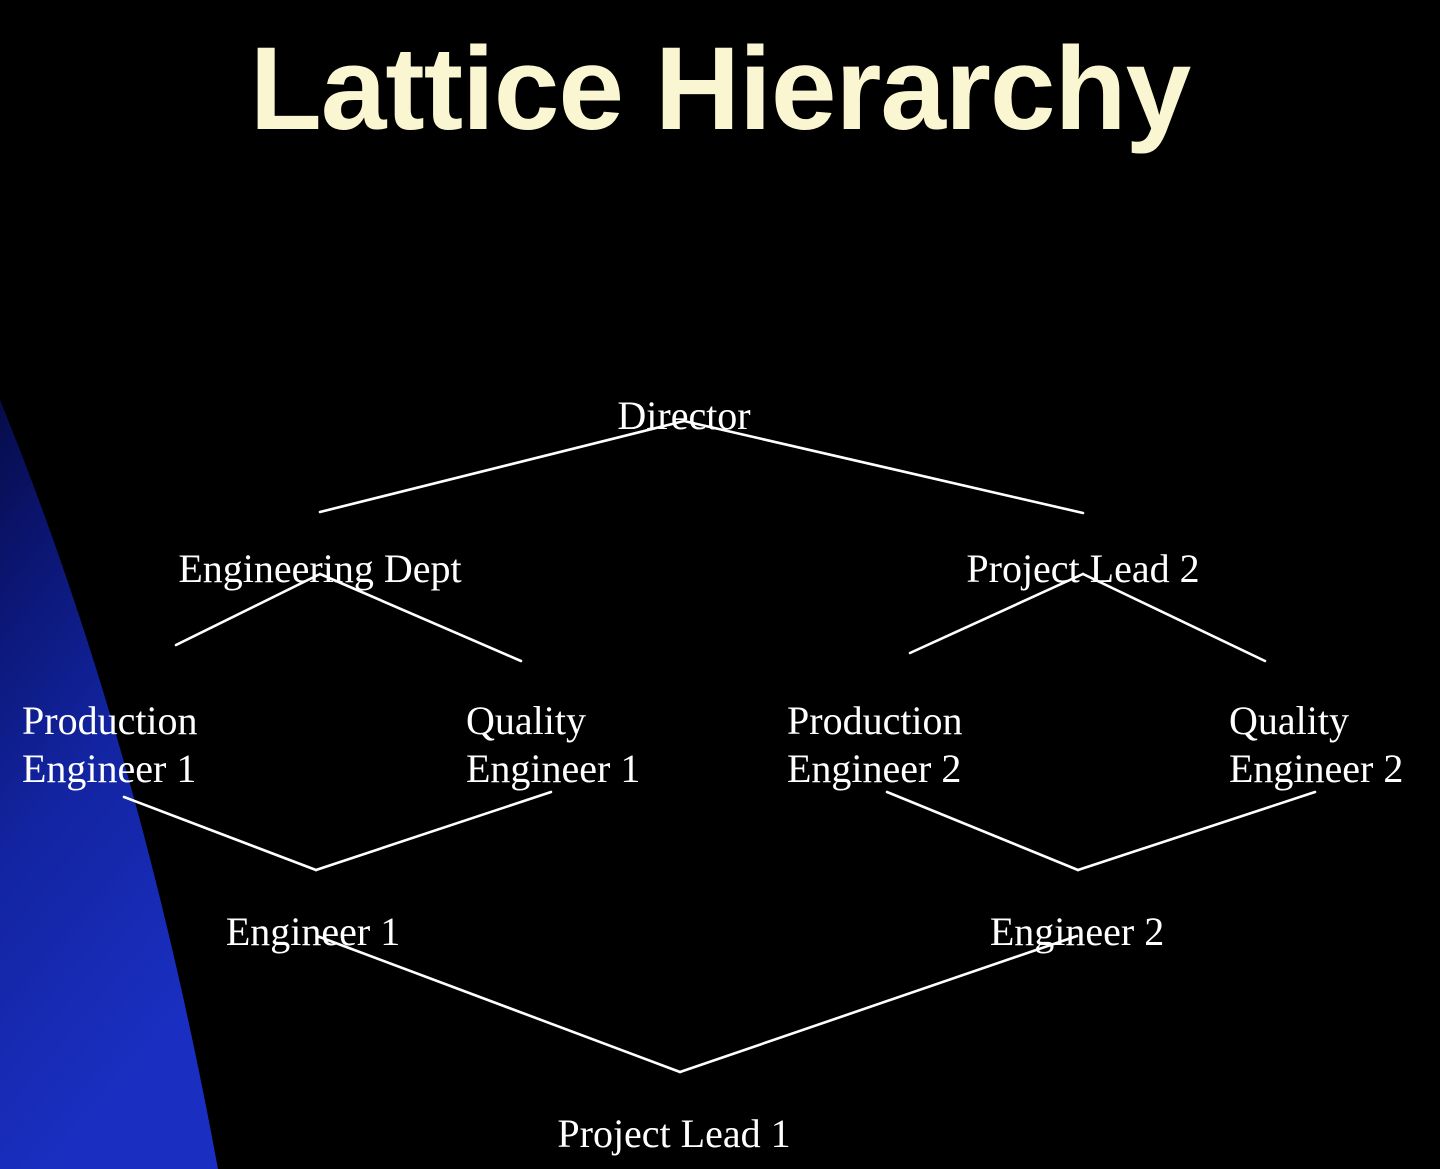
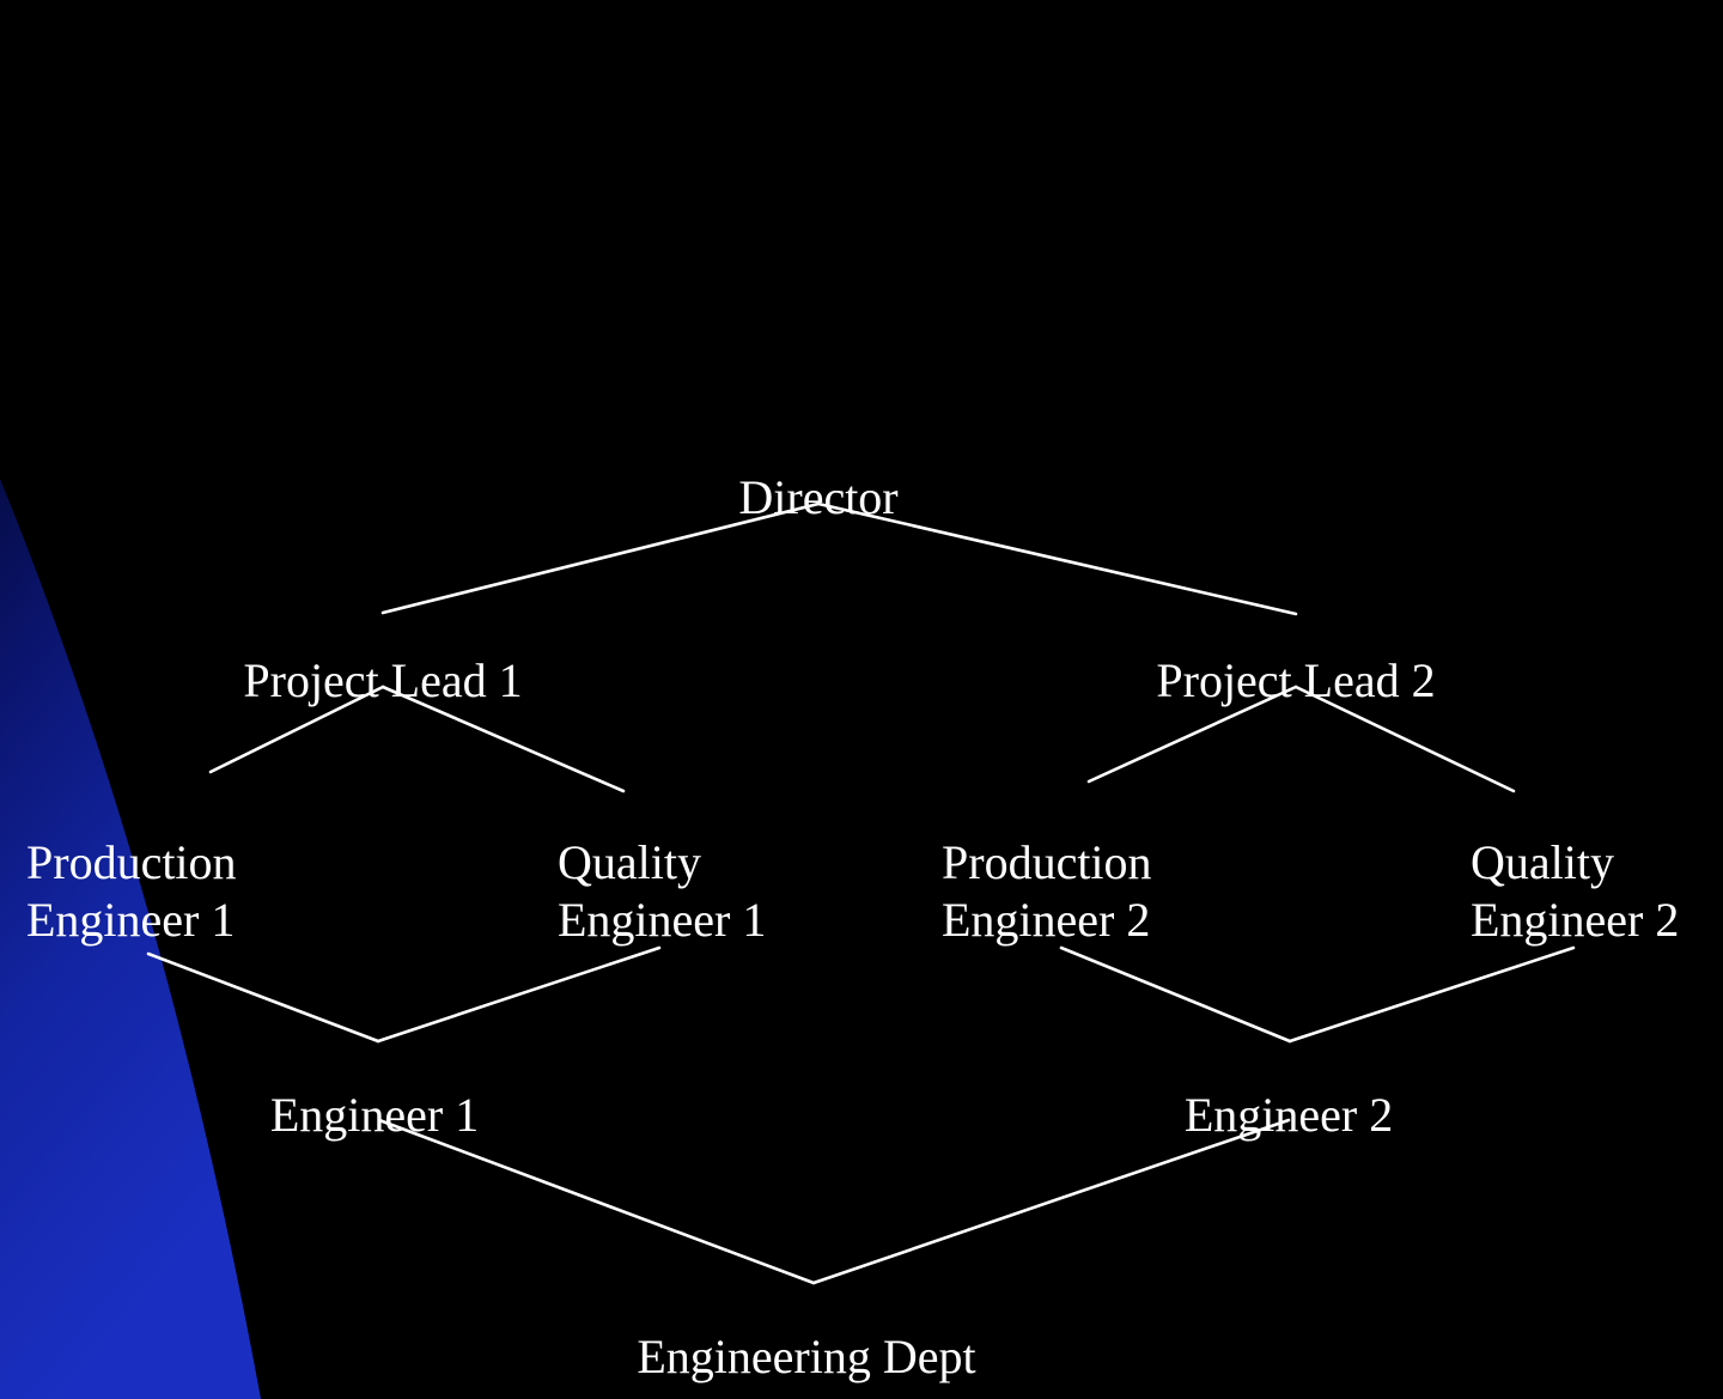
- Lattice Hierarchy
  Director
- Engineering Dept
+ Project Lead 1
  Project Lead 2
  Production
  Engineer 1
  Quality
  Engineer 1
  Production
  Engineer 2
  Quality
  Engineer 2
  Engineer 1
  Engineer 2
- Project Lead 1
+ Engineering Dept
